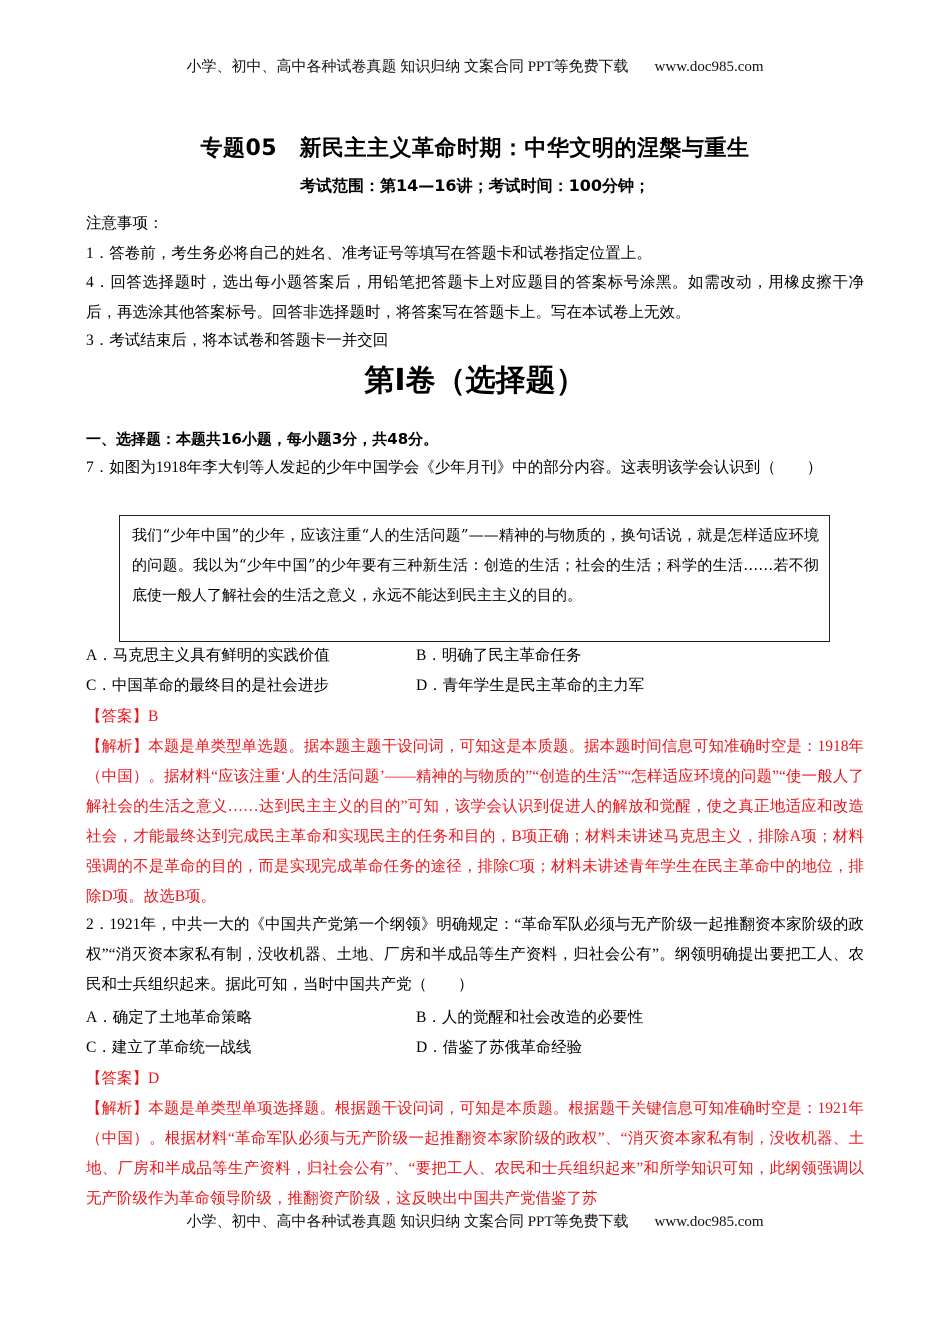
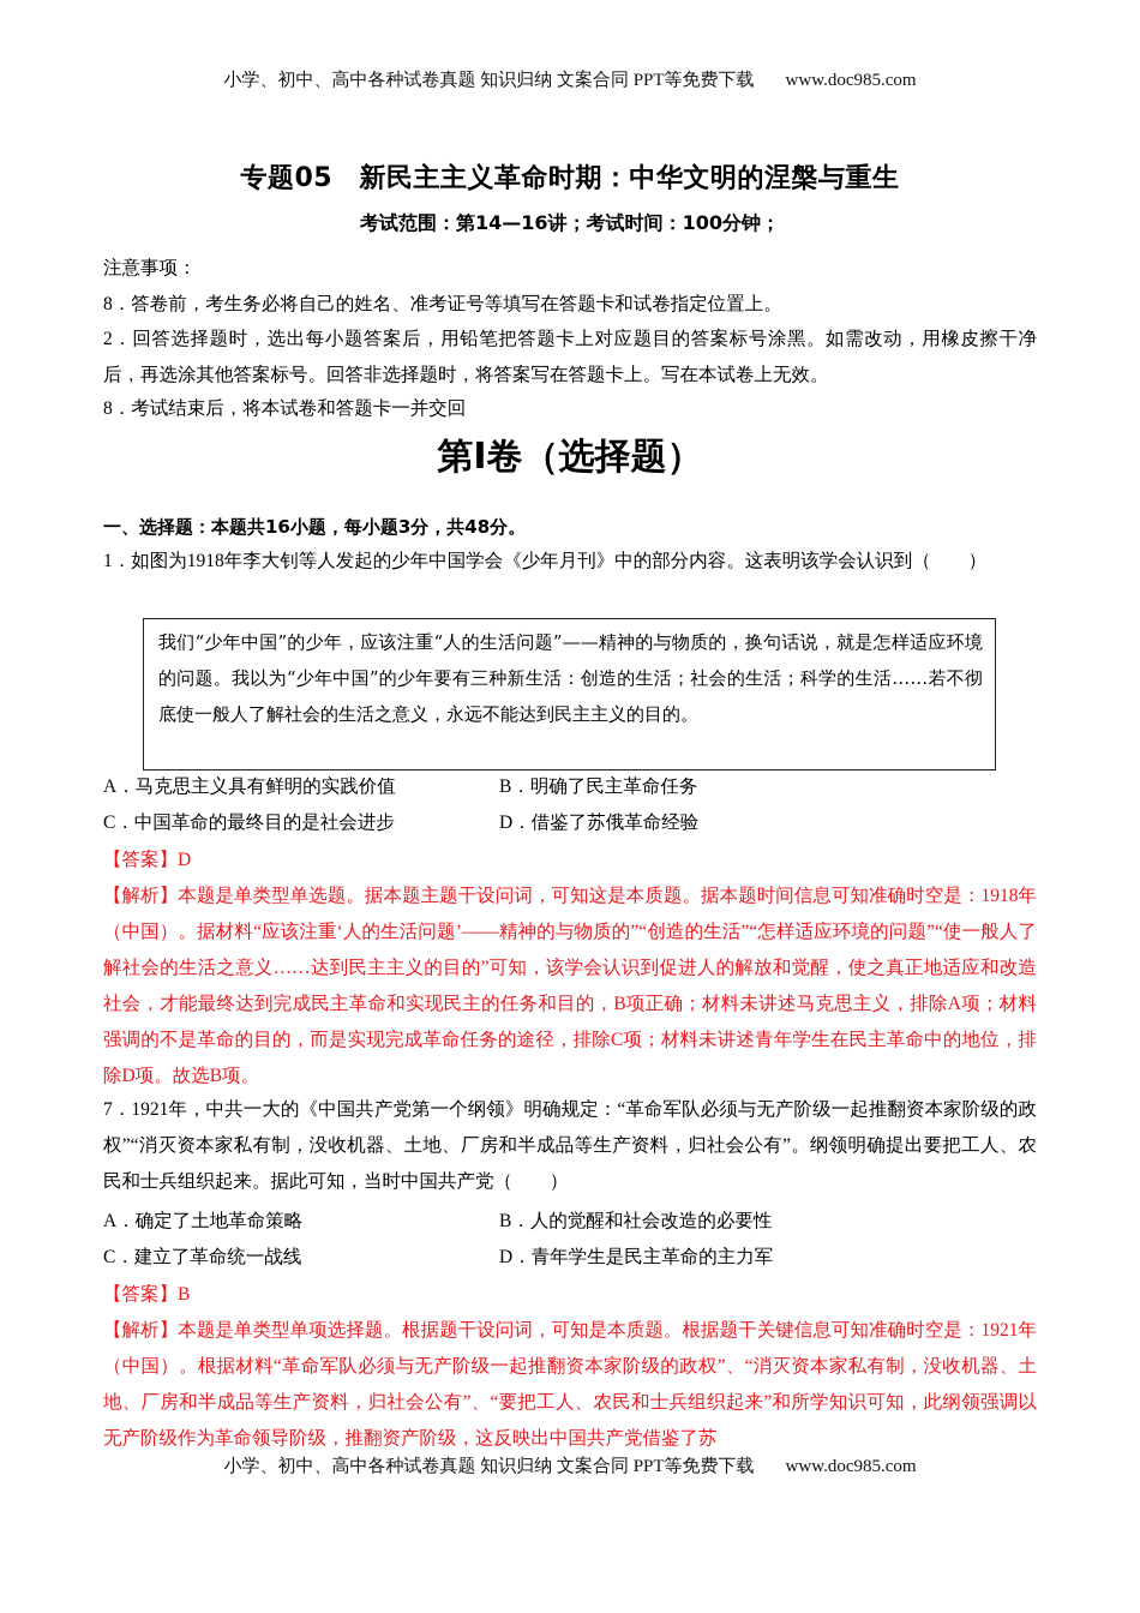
  小学、初中、高中各种试卷真题 知识归纳 文案合同 PPT等免费下载 www.doc985.com
  专题05 新民主主义革命时期：中华文明的涅槃与重生
  考试范围：第14—16讲；考试时间：100分钟；
  注意事项：
- 1．答卷前，考生务必将自己的姓名、准考证号等填写在答题卡和试卷指定位置上。
+ 8．答卷前，考生务必将自己的姓名、准考证号等填写在答题卡和试卷指定位置上。
- 4．回答选择题时，选出每小题答案后，用铅笔把答题卡上对应题目的答案标号涂黑。如需改动，用橡皮擦干净后，再选涂其他答案标号。回答非选择题时，将答案写在答题卡上。写在本试卷上无效。
+ 2．回答选择题时，选出每小题答案后，用铅笔把答题卡上对应题目的答案标号涂黑。如需改动，用橡皮擦干净后，再选涂其他答案标号。回答非选择题时，将答案写在答题卡上。写在本试卷上无效。
- 3．考试结束后，将本试卷和答题卡一并交回
+ 8．考试结束后，将本试卷和答题卡一并交回
  第I卷（选择题）
  一、选择题：本题共16小题，每小题3分，共48分。
- 7．如图为1918年李大钊等人发起的少年中国学会《少年月刊》中的部分内容。这表明该学会认识到（ ）
+ 1．如图为1918年李大钊等人发起的少年中国学会《少年月刊》中的部分内容。这表明该学会认识到（ ）
  我们“少年中国”的少年，应该注重“人的生活问题”——精神的与物质的，换句话说，就是怎样适应环境的问题。我以为“少年中国”的少年要有三种新生活：创造的生活；社会的生活；科学的生活……若不彻底使一般人了解社会的生活之意义，永远不能达到民主主义的目的。
  A．马克思主义具有鲜明的实践价值
  B．明确了民主革命任务
  C．中国革命的最终目的是社会进步
- D．青年学生是民主革命的主力军
+ D．借鉴了苏俄革命经验
- 【答案】B
+ 【答案】D
  【解析】本题是单类型单选题。据本题主题干设问词，可知这是本质题。据本题时间信息可知准确时空是：1918年（中国）。据材料“应该注重‘人的生活问题’——精神的与物质的”“创造的生活”“怎样适应环境的问题”“使一般人了解社会的生活之意义……达到民主主义的目的”可知，该学会认识到促进人的解放和觉醒，使之真正地适应和改造社会，才能最终达到完成民主革命和实现民主的任务和目的，B项正确；材料未讲述马克思主义，排除A项；材料强调的不是革命的目的，而是实现完成革命任务的途径，排除C项；材料未讲述青年学生在民主革命中的地位，排除D项。故选B项。
- 2．1921年，中共一大的《中国共产党第一个纲领》明确规定：“革命军队必须与无产阶级一起推翻资本家阶级的政权”“消灭资本家私有制，没收机器、土地、厂房和半成品等生产资料，归社会公有”。纲领明确提出要把工人、农民和士兵组织起来。据此可知，当时中国共产党（ ）
+ 7．1921年，中共一大的《中国共产党第一个纲领》明确规定：“革命军队必须与无产阶级一起推翻资本家阶级的政权”“消灭资本家私有制，没收机器、土地、厂房和半成品等生产资料，归社会公有”。纲领明确提出要把工人、农民和士兵组织起来。据此可知，当时中国共产党（ ）
  A．确定了土地革命策略
  B．人的觉醒和社会改造的必要性
  C．建立了革命统一战线
- D．借鉴了苏俄革命经验
+ D．青年学生是民主革命的主力军
- 【答案】D
+ 【答案】B
  【解析】本题是单类型单项选择题。根据题干设问词，可知是本质题。根据题干关键信息可知准确时空是：1921年（中国）。根据材料“革命军队必须与无产阶级一起推翻资本家阶级的政权”、“消灭资本家私有制，没收机器、土地、厂房和半成品等生产资料，归社会公有”、“要把工人、农民和士兵组织起来”和所学知识可知，此纲领强调以无产阶级作为革命领导阶级，推翻资产阶级，这反映出中国共产党借鉴了苏
  小学、初中、高中各种试卷真题 知识归纳 文案合同 PPT等免费下载 www.doc985.com
